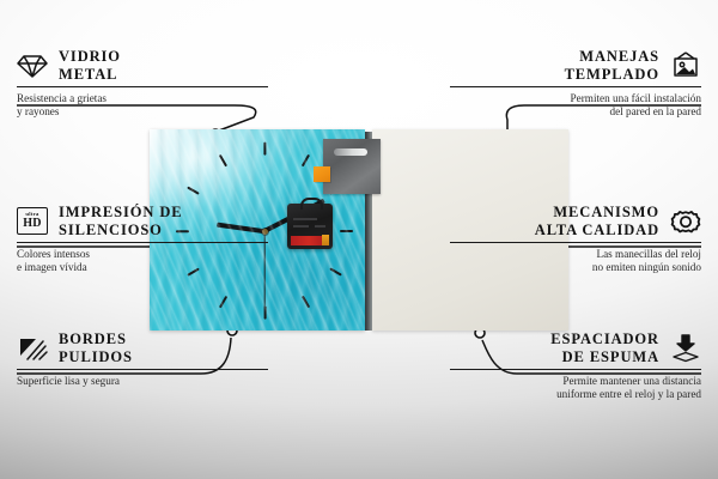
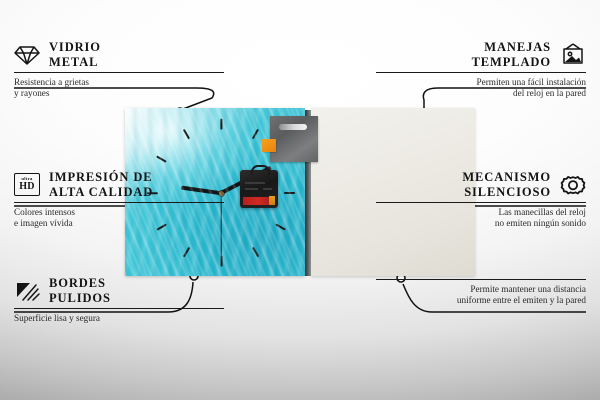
  VIDRIO
  METAL
  Resistencia a grietas
  y rayones
  HD
  IMPRESIÓN DE
- SILENCIOSO
+ ALTA CALIDAD
  Colores intensos
  e imagen vívida
  BORDES
  PULIDOS
  Superficie lisa y segura
  MANEJAS
  TEMPLADO
  Permiten una fácil instalación
- del pared en la pared
+ del reloj en la pared
  MECANISMO
- ALTA CALIDAD
+ SILENCIOSO
  Las manecillas del reloj
  no emiten ningún sonido
- ESPACIADOR
- DE ESPUMA
  Permite mantener una distancia
- uniforme entre el reloj y la pared
+ uniforme entre el emiten y la pared
